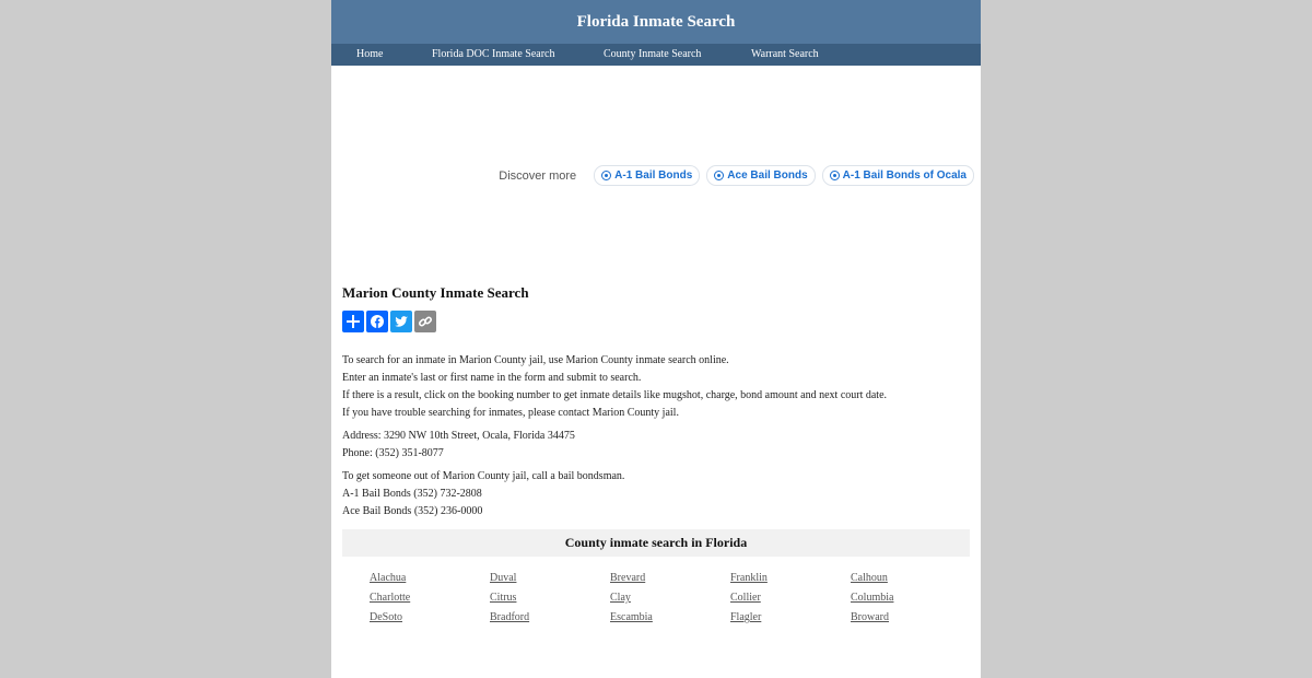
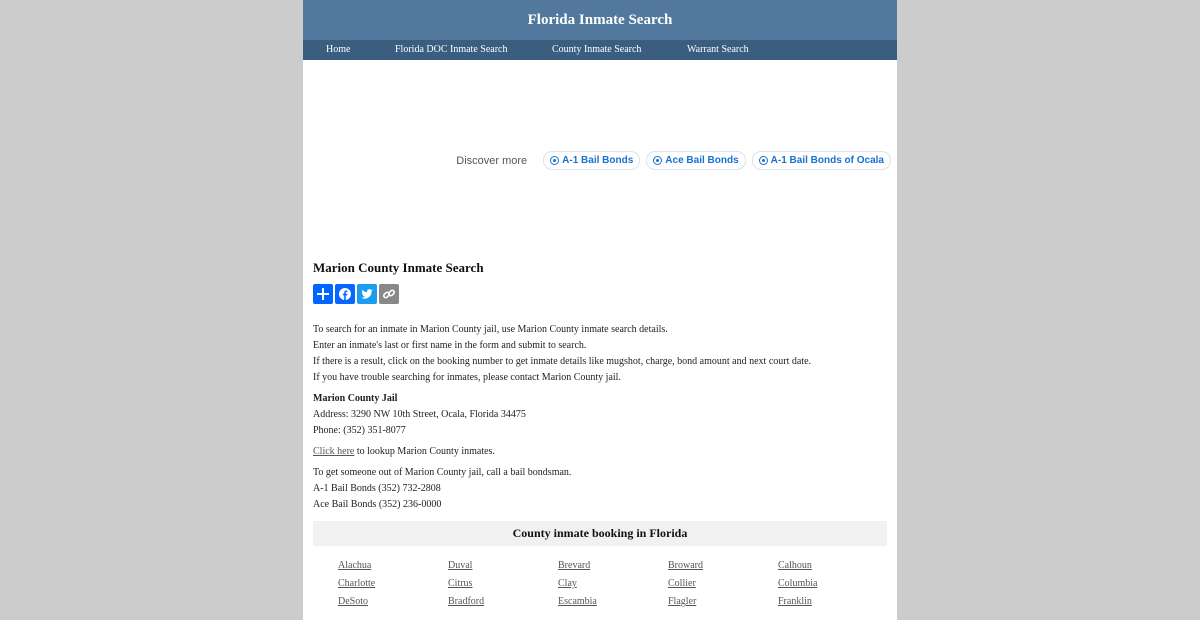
  Florida Inmate Search
  Home
  Florida DOC Inmate Search
  County Inmate Search
  Warrant Search
  Discover more
  A-1 Bail Bonds
  Ace Bail Bonds
  A-1 Bail Bonds of Ocala
  Marion County Inmate Search
- To search for an inmate in Marion County jail, use Marion County inmate search online.
+ To search for an inmate in Marion County jail, use Marion County inmate search details.
  Enter an inmate's last or first name in the form and submit to search.
  If there is a result, click on the booking number to get inmate details like mugshot, charge, bond amount and next court date.
  If you have trouble searching for inmates, please contact Marion County jail.
+ Marion County Jail
  Address: 3290 NW 10th Street, Ocala, Florida 34475
  Phone: (352) 351-8077
+ Click here to lookup Marion County inmates.
  To get someone out of Marion County jail, call a bail bondsman.
  A-1 Bail Bonds (352) 732-2808
  Ace Bail Bonds (352) 236-0000
- County inmate search in Florida
+ County inmate booking in Florida
  Alachua
  Duval
  Brevard
- Franklin
+ Broward
  Calhoun
  Charlotte
  Citrus
  Clay
  Collier
  Columbia
  DeSoto
  Bradford
  Escambia
  Flagler
- Broward
+ Franklin
